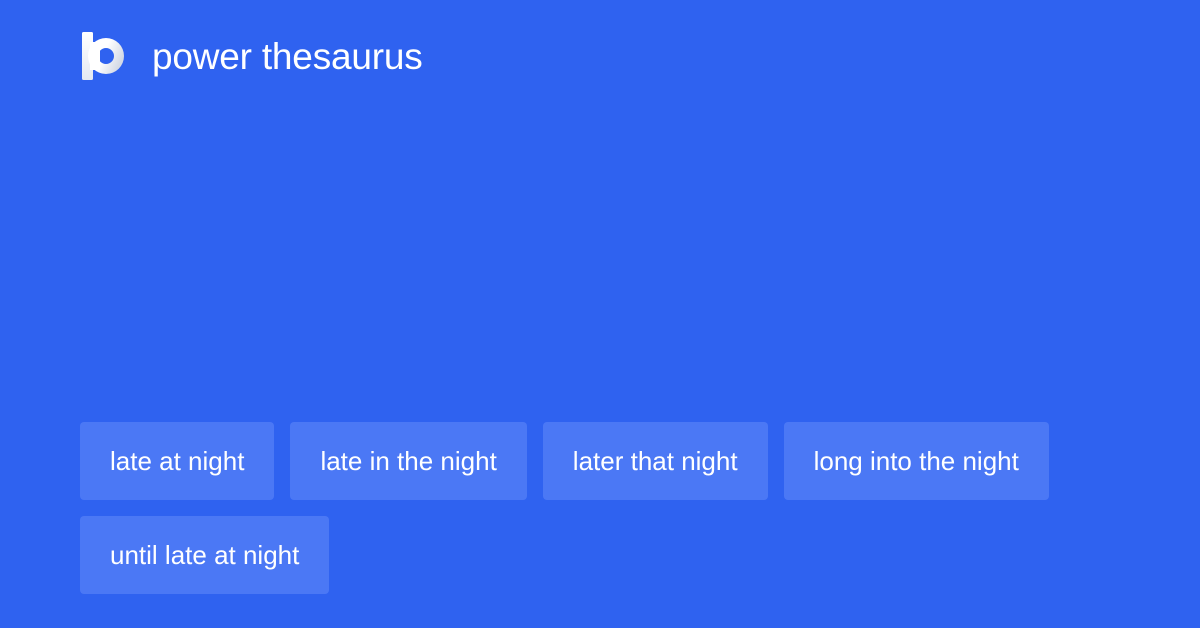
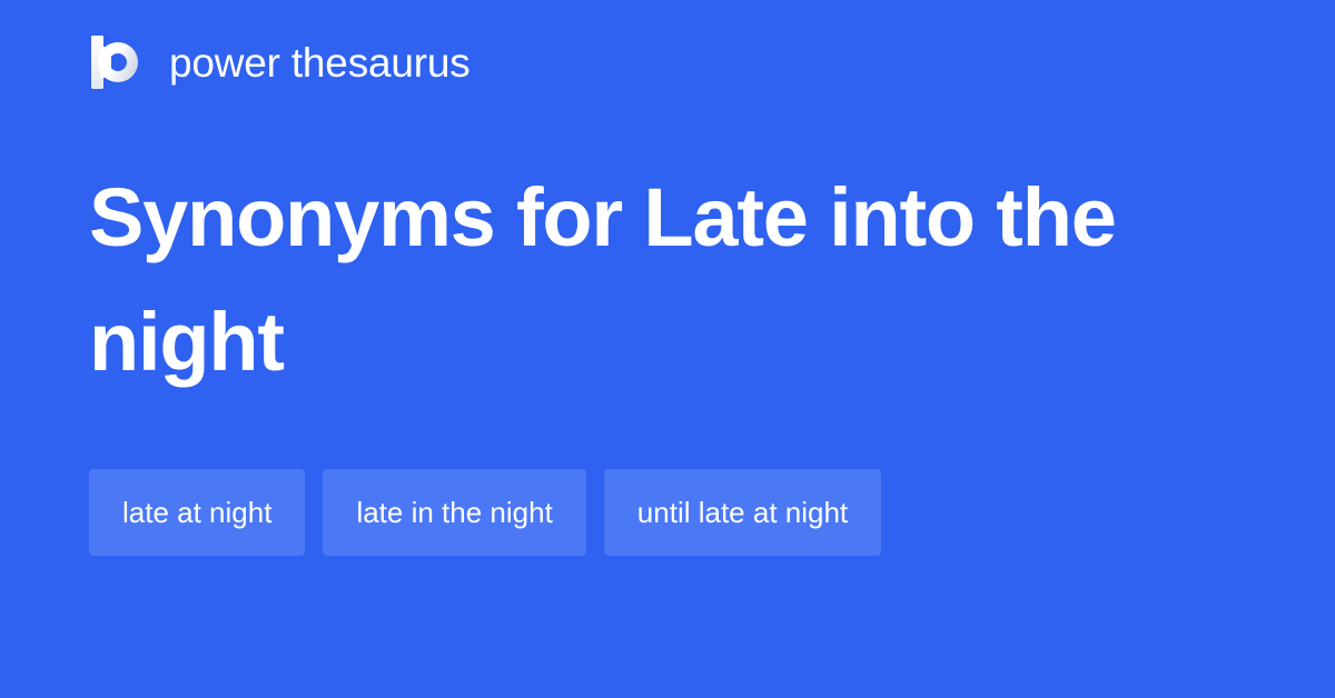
  power thesaurus
+ Synonyms for Late into the night
  late at night
  late in the night
- later that night
- long into the night
  until late at night
